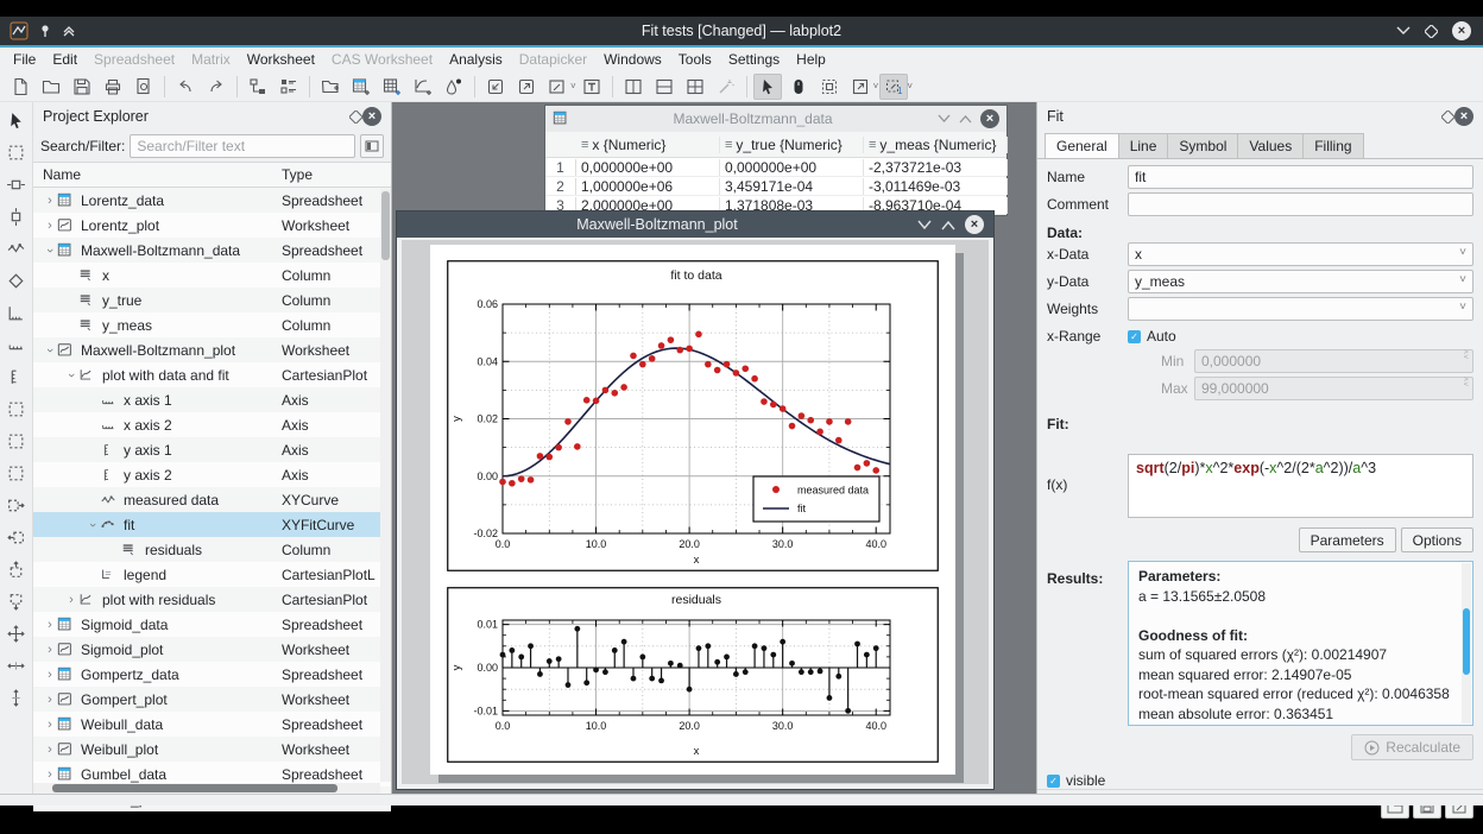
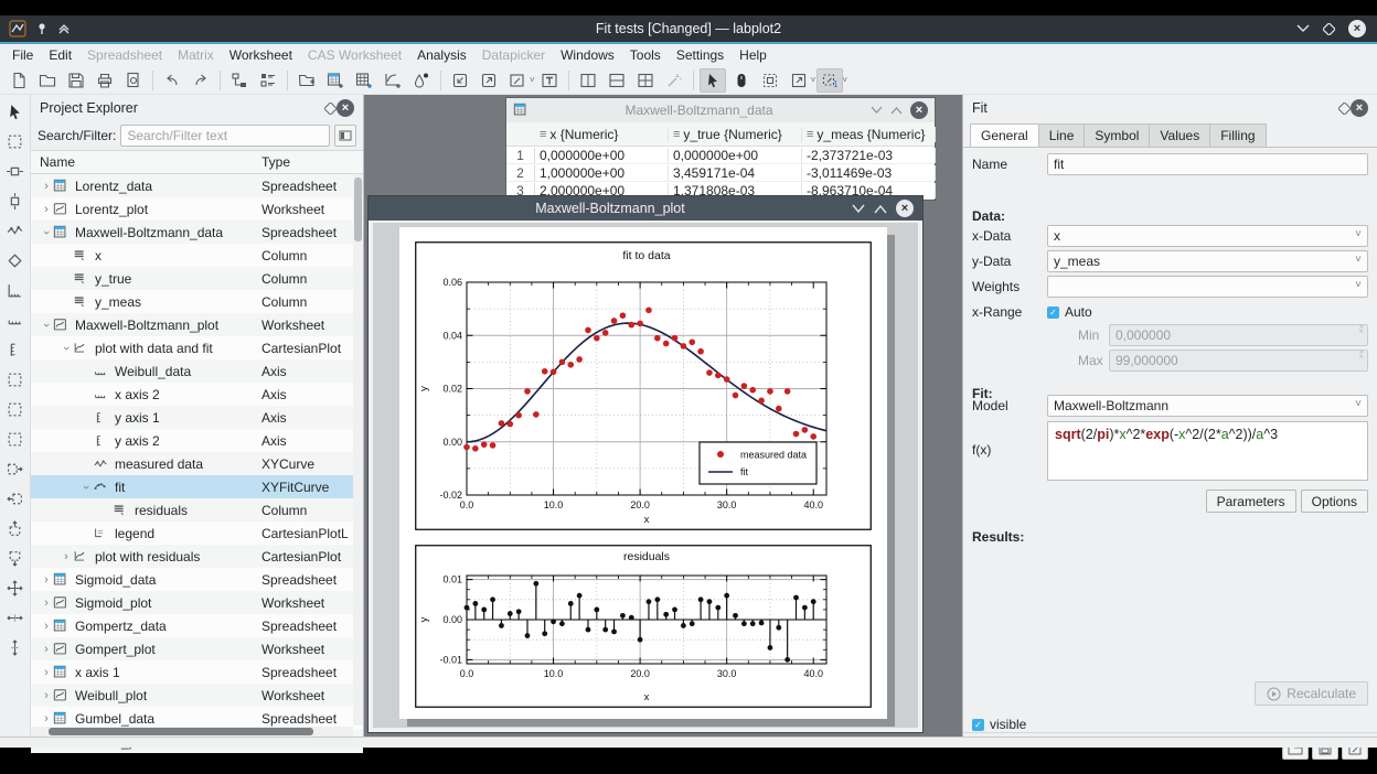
  Fit tests [Changed] — labplot2
  ×
  File
  Edit
  Spreadsheet
  Matrix
  Worksheet
  CAS Worksheet
  Analysis
  Datapicker
  Windows
  Tools
  Settings
  Help
  ˅
  ˅
  1
  ˅
  Project Explorer
  ×
  Search/Filter:
  Search/Filter text
  Name
  Type
  ›
  Lorentz_data
  Spreadsheet
  ›
  Lorentz_plot
  Worksheet
  Maxwell-Boltzmann_data
  Spreadsheet
  x
  Column
  y_true
  Column
  y_meas
  Column
  Maxwell-Boltzmann_plot
  Worksheet
  plot with data and fit
  CartesianPlot
- x axis 1
+ Weibull_data
  Axis
  x axis 2
  Axis
  y axis 1
  Axis
  y axis 2
  Axis
  measured data
  XYCurve
  fit
  XYFitCurve
  residuals
  Column
  legend
  CartesianPlotL
  ›
  plot with residuals
  CartesianPlot
  ›
  Sigmoid_data
  Spreadsheet
  ›
  Sigmoid_plot
  Worksheet
  ›
  Gompertz_data
  Spreadsheet
  ›
  Gompert_plot
  Worksheet
  ›
- Weibull_data
+ x axis 1
  Spreadsheet
  ›
  Weibull_plot
  Worksheet
  ›
  Gumbel_data
  Spreadsheet
  Maxwell-Boltzmann_data
  ×
  ≡
  x {Numeric}
  ≡
  y_true {Numeric}
  ≡
  y_meas {Numeric}
  1
  0,000000e+00
  0,000000e+00
  -2,373721e-03
  2
- 1,000000e+06
+ 1,000000e+00
  3,459171e-04
  -3,011469e-03
  3
  2,000000e+00
  1,371808e-03
  -8,963710e-04
  Maxwell-Boltzmann_plot
  ×
  0.0
  10.0
  20.0
  30.0
  40.0
  -0.02
  0.00
  0.02
  0.04
  0.06
  fit to data
  x
  measured data
  fit
  0.0
  10.0
  20.0
  30.0
  40.0
  -0.01
  0.00
  0.01
  residuals
  x
  Fit
  ×
  General
  Line
  Symbol
  Values
  Filling
  Name
  fit
- Comment
  Data:
  x-Data
  x
  y-Data
  y_meas
  Weights
  x-Range
  ✓
  Auto
  Min
  0,000000
  Max
  99,000000
  Fit:
+ Model
+ Maxwell-Boltzmann
  f(x)
  sqrt(2/pi)*x^2*exp(-x^2/(2*a^2))/a^3
  Parameters
  Options
  Results:
- Parameters:
- a = 13.1565±2.0508
- Goodness of fit:
- sum of squared errors (χ²): 0.00214907
- mean squared error: 2.14907e-05
- root-mean squared error (reduced χ²): 0.0046358
- mean absolute error: 0.363451
  Recalculate
  ✓
  visible
